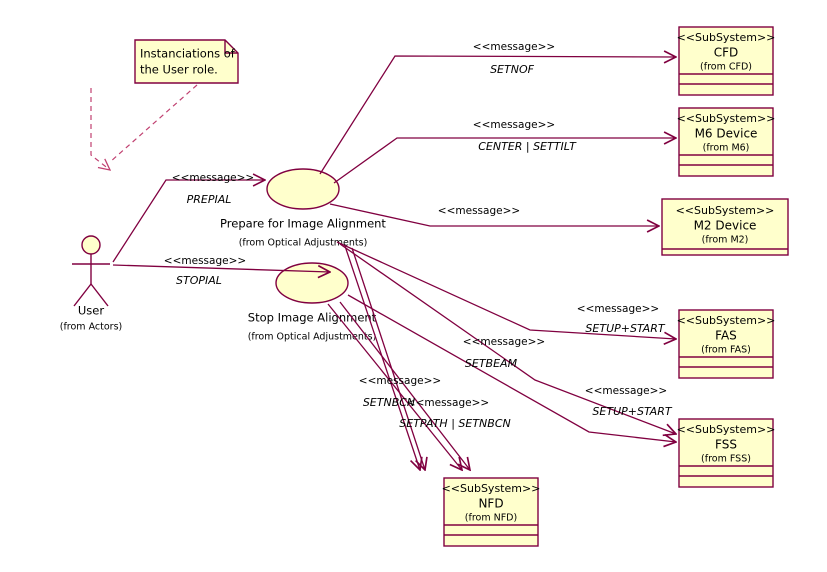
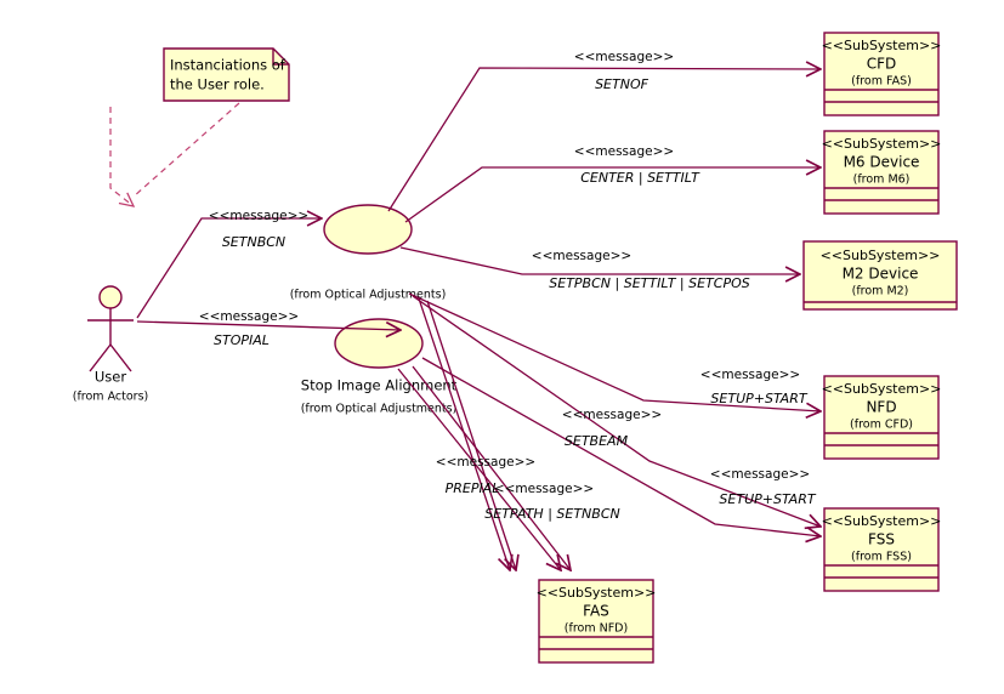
  Instanciations of
  the User role.
  User
  (from Actors)
- Prepare for Image Alignment
  (from Optical Adjustents)
  Stop Image Alignent
  (from Optical Adjustmnts)
  <<SubSystem>>
  CFD
- (from CFD)
+ (from FAS)
  <<SubSystem>>
  M6 Device
  (from M6)
  <<SubSystem>>
  M2 Device
  (from M2)
  <<SubSystem>>
- FAS
+ NFD
- (from FAS)
+ (from CFD)
  <<SubSystem>>
  FSS
  (from FSS)
  <<SubSystem>>
- NFD
+ FAS
  (from NFD)
  <<message>>
- PREPIAL
+ SETNBCN
  <<message>>
  STOPIAL
  <<message>>
  SETNOF
  <<message>>
  CENTER | SETTILT
  <<message>>
+ SETPBCN | SETTILT | SETCPOS
  <<message>>
  SETUP+START
  <<message>>
  SETUP+START
  <<message>>
  SETBEAM
  <<message>>
- SETNBCN
+ PREPIAL
  <<message>>
  SETPATH | SETNBCN
